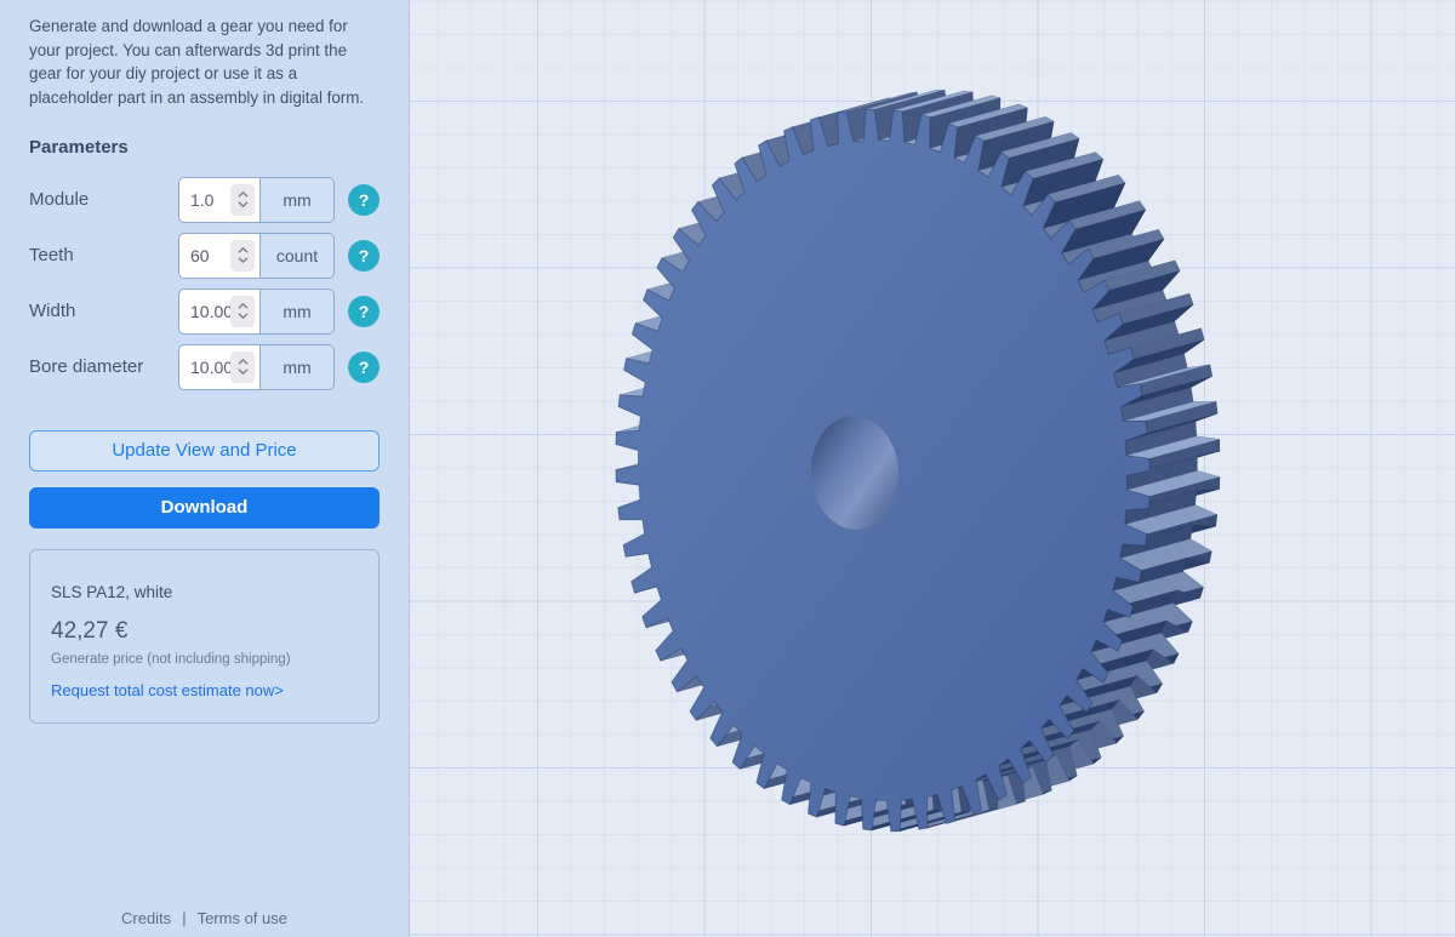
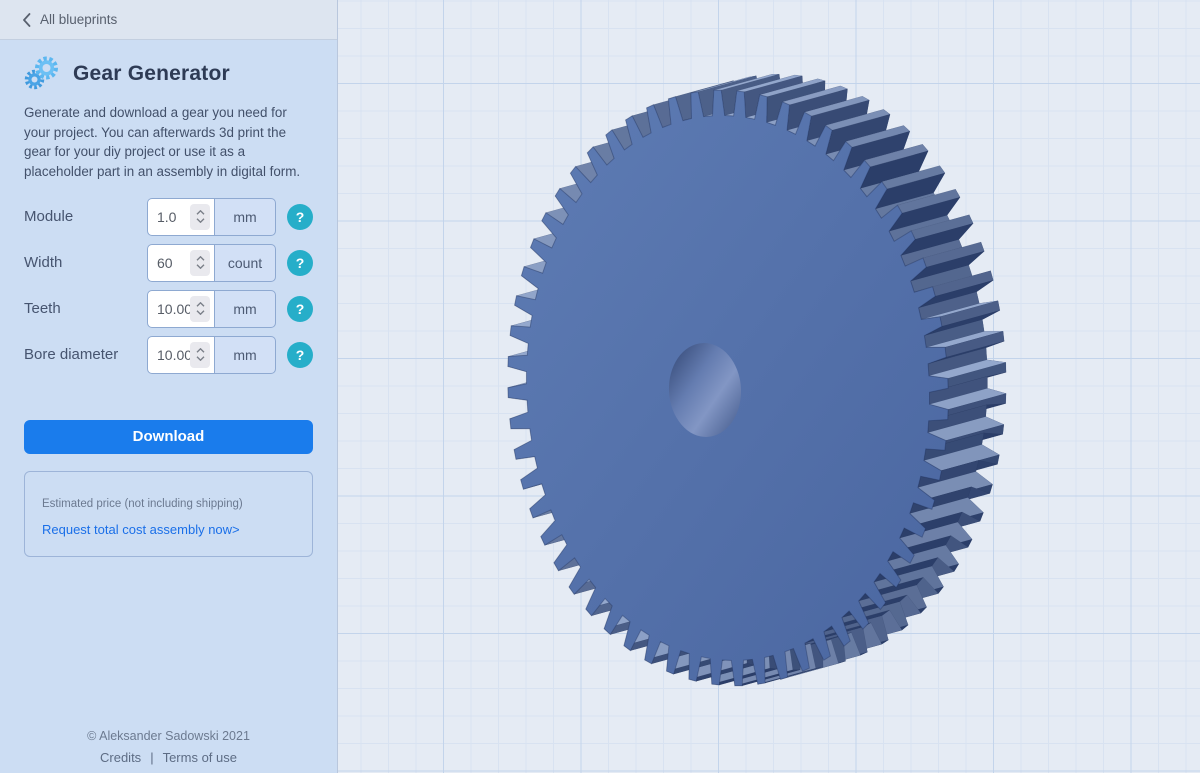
+ All blueprints
+ Gear Generator
  Generate and download a gear you need for your project. You can afterwards 3d print the gear for your diy project or use it as a placeholder part in an assembly in digital form.
- Parameters
  Module
  1.0
  mm
  ?
- Teeth
+ Width
  60
  count
  ?
- Width
+ Teeth
  10.00
  mm
  ?
  Bore diameter
  10.00
  mm
  ?
- Update View and Price
  Download
- SLS PA12, white
- 42,27 €
- Generate price (not including shipping)
+ Estimated price (not including shipping)
- Request total cost estimate now>
+ Request total cost assembly now>
+ © Aleksander Sadowski 2021
  Credits
  |
  Terms of use
